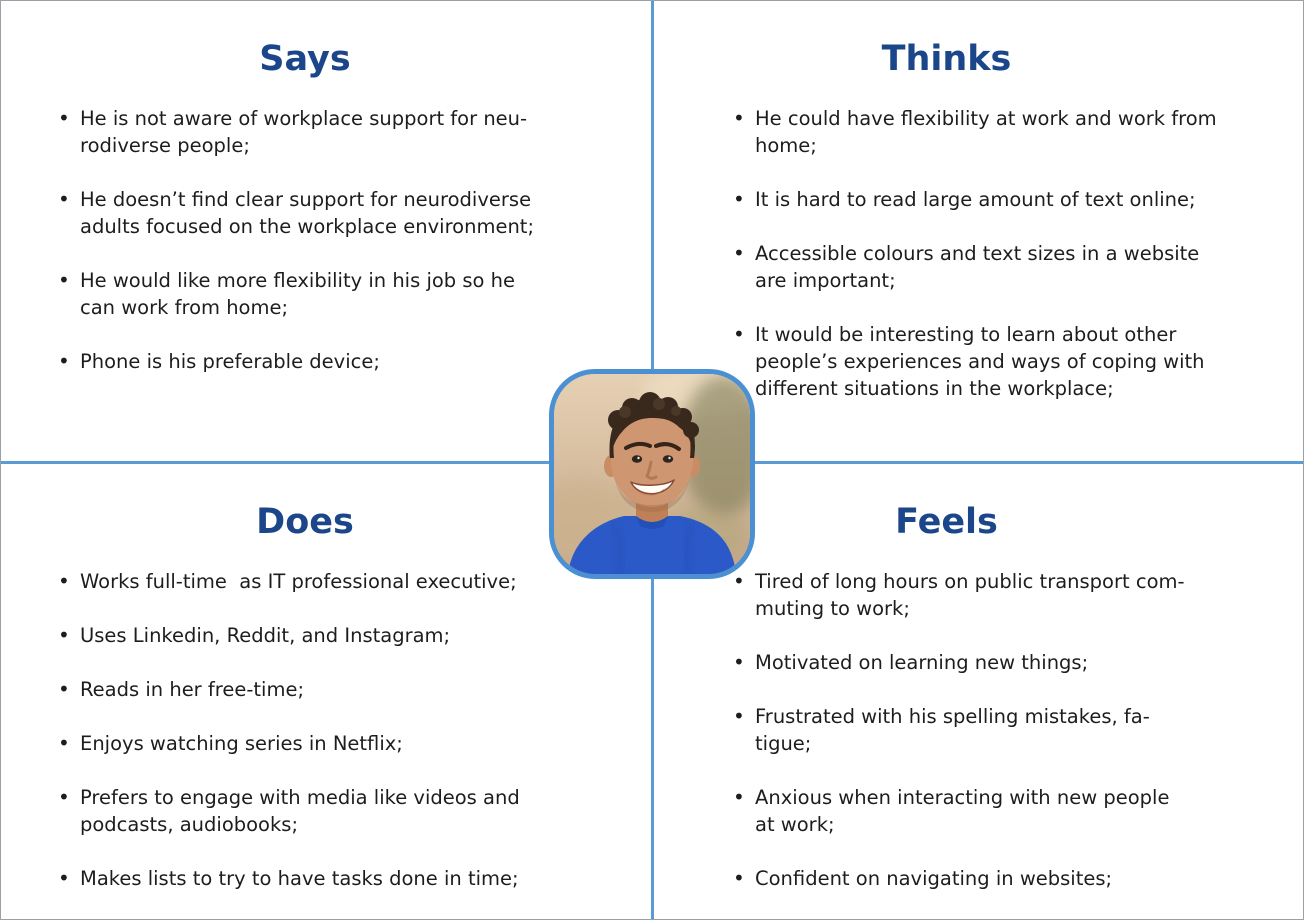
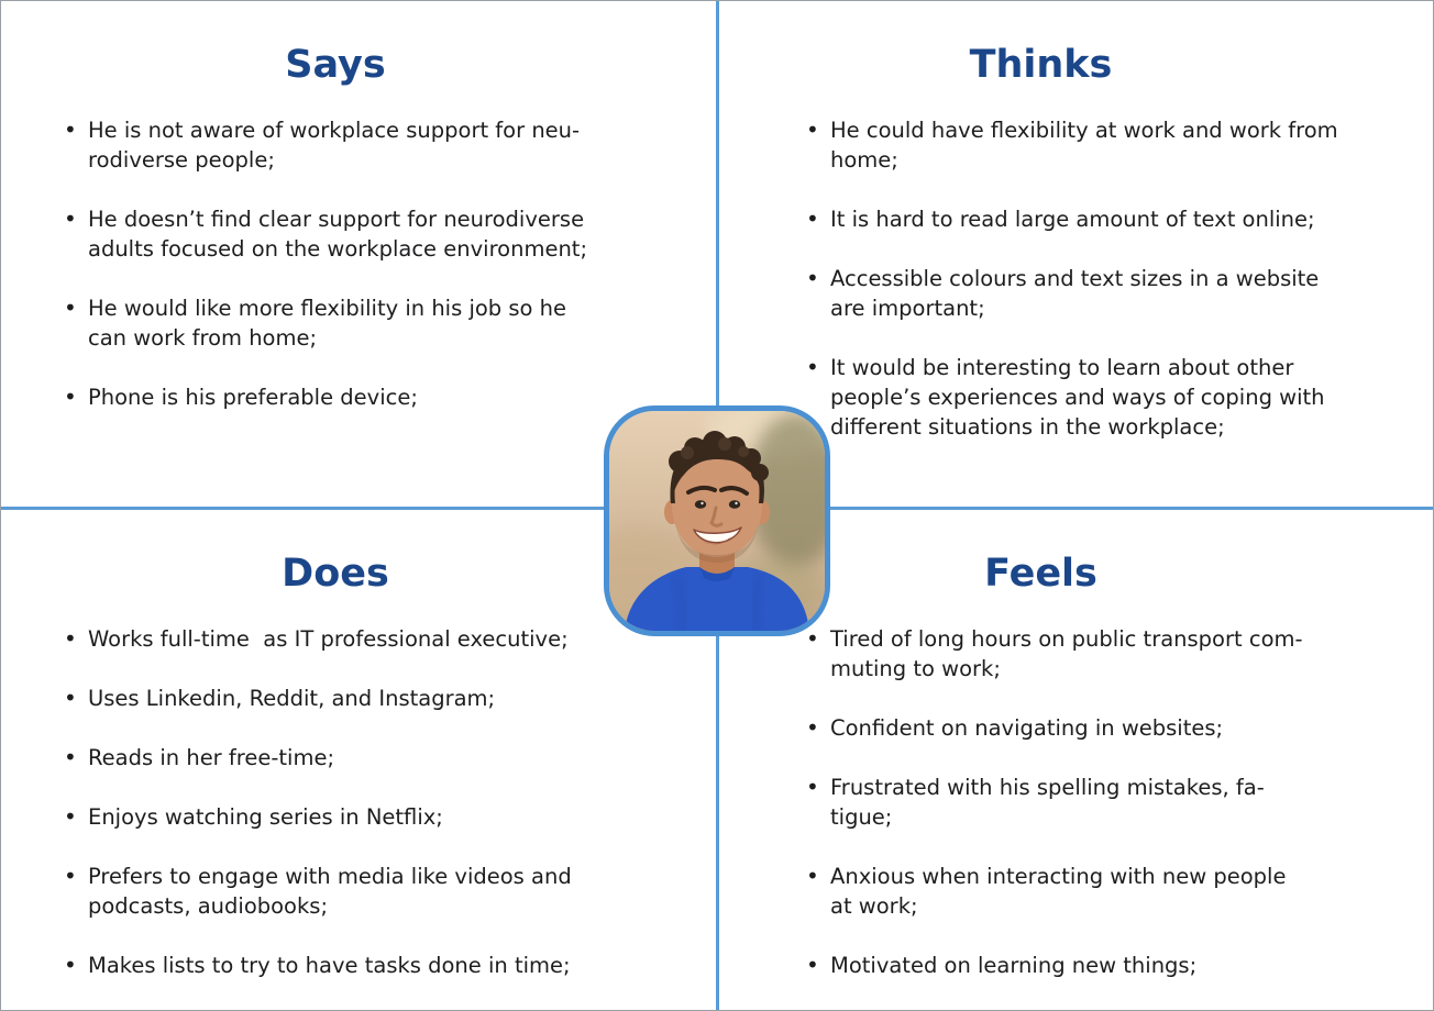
  Says
  He is not aware of workplace support for neu-
  rodiverse people;
  He doesn’t find clear support for neurodiverse
  adults focused on the workplace environment;
  He would like more flexibility in his job so he
  can work from home;
  Phone is his preferable device;
  Thinks
  He could have flexibility at work and work from
  home;
  It is hard to read large amount of text online;
  Accessible colours and text sizes in a website
  are important;
  It would be interesting to learn about other
  people’s experiences and ways of coping with
  different situations in the workplace;
  Does
  Works full-time as IT professional executive;
  Uses Linkedin, Reddit, and Instagram;
  Reads in her free-time;
  Enjoys watching series in Netflix;
  Prefers to engage with media like videos and
  podcasts, audiobooks;
  Makes lists to try to have tasks done in time;
  Feels
  Tired of long hours on public transport com-
  muting to work;
- Motivated on learning new things;
+ Confident on navigating in websites;
  Frustrated with his spelling mistakes, fa-
  tigue;
  Anxious when interacting with new people
  at work;
- Confident on navigating in websites;
+ Motivated on learning new things;
